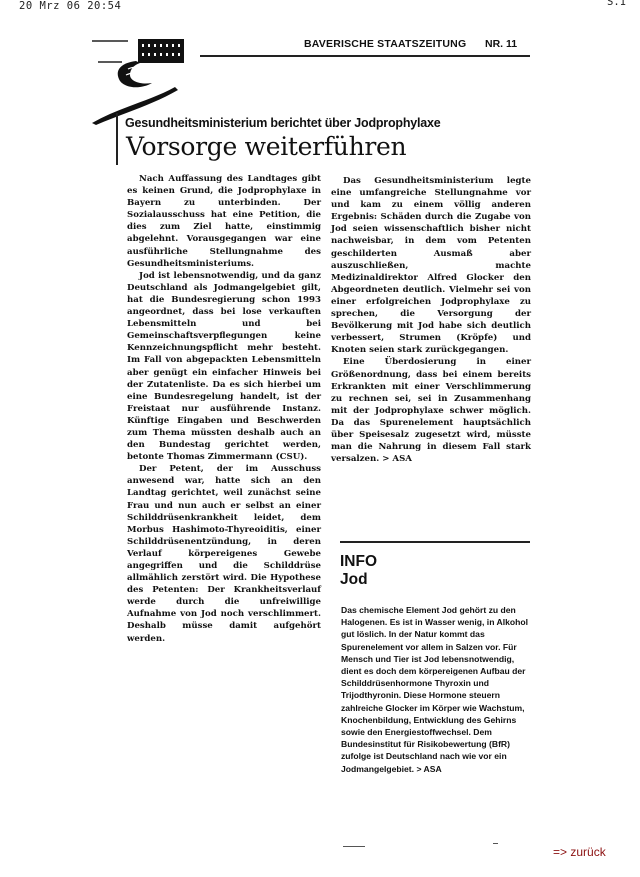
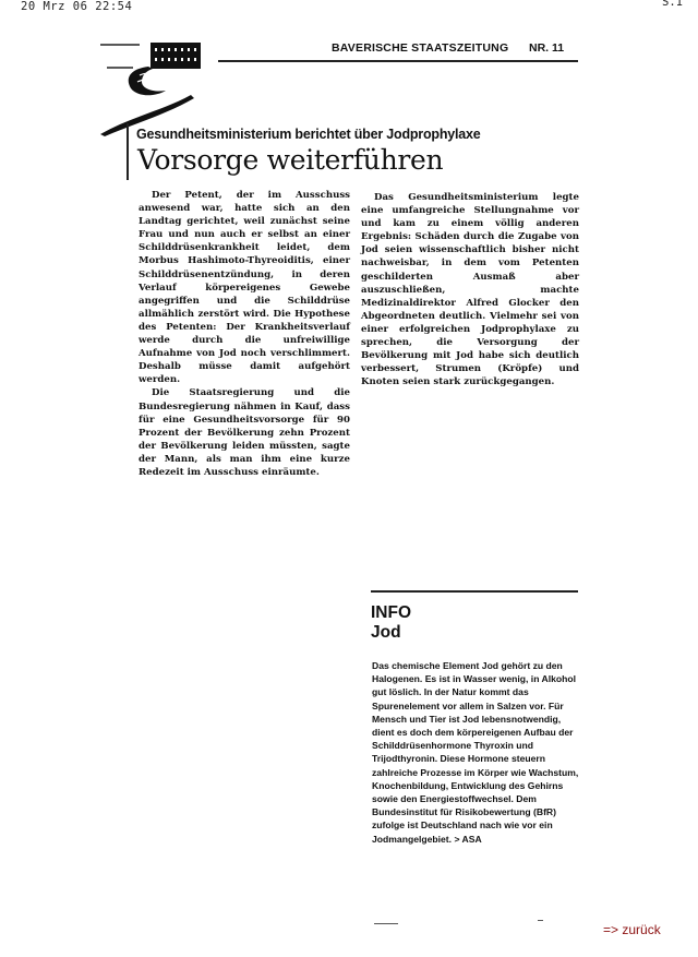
- 20 Mrz 06 20:54
+ 20 Mrz 06 22:54
  S.1
  BAVERISCHE STAATSZEITUNG
  NR. 11
  Gesundheitsministerium berichtet über Jodprophylaxe
  Vorsorge weiterführen
- Nach Auffassung des Landtages gibt es keinen Grund, die Jodprophylaxe in Bayern zu unterbinden. Der Sozialausschuss hat eine Petition, die dies zum Ziel hatte, einstimmig abgelehnt. Vorausgegangen war eine ausführliche Stellungnahme des Gesundheitsministeriums.
- Jod ist lebensnotwendig, und da ganz Deutschland als Jodmangelgebiet gilt, hat die Bundesregierung schon 1993 angeordnet, dass bei lose verkauften Lebensmitteln und bei Gemeinschaftsverpflegungen keine Kennzeichnungspflicht mehr besteht. Im Fall von abgepackten Lebensmitteln aber genügt ein einfacher Hinweis bei der Zutatenliste. Da es sich hierbei um eine Bundesregelung handelt, ist der Freistaat nur ausführende Instanz. Künftige Eingaben und Beschwerden zum Thema müssten deshalb auch an den Bundestag gerichtet werden, betonte Thomas Zimmermann (CSU).
  Der Petent, der im Ausschuss anwesend war, hatte sich an den Landtag gerichtet, weil zunächst seine Frau und nun auch er selbst an einer Schilddrüsenkrankheit leidet, dem Morbus Hashimoto-Thyreoiditis, einer Schilddrüsenentzündung, in deren Verlauf körpereigenes Gewebe angegriffen und die Schilddrüse allmählich zerstört wird. Die Hypothese des Petenten: Der Krankheitsverlauf werde durch die unfreiwillige Aufnahme von Jod noch verschlimmert. Deshalb müsse damit aufgehört werden.
+ Die Staatsregierung und die Bundesregierung nähmen in Kauf, dass für eine Gesundheitsvorsorge für 90 Prozent der Bevölkerung zehn Prozent der Bevölkerung leiden müssten, sagte der Mann, als man ihm eine kurze Redezeit im Ausschuss einräumte.
  Das Gesundheitsministerium legte eine umfangreiche Stellungnahme vor und kam zu einem völlig anderen Ergebnis: Schäden durch die Zugabe von Jod seien wissenschaftlich bisher nicht nachweisbar, in dem vom Petenten geschilderten Ausmaß aber auszuschließen, machte Medizinaldirektor Alfred Glocker den Abgeordneten deutlich. Vielmehr sei von einer erfolgreichen Jodprophylaxe zu sprechen, die Versorgung der Bevölkerung mit Jod habe sich deutlich verbessert, Strumen (Kröpfe) und Knoten seien stark zurückgegangen.
- Eine Überdosierung in einer Größenordnung, dass bei einem bereits Erkrankten mit einer Verschlimmerung zu rechnen sei, sei in Zusammenhang mit der Jodprophylaxe schwer möglich. Da das Spurenelement hauptsächlich über Speisesalz zugesetzt wird, müsste man die Nahrung in diesem Fall stark versalzen. > ASA
  INFO
  Jod
- Das chemische Element Jod gehört zu den Halogenen. Es ist in Wasser wenig, in Alkohol gut löslich. In der Natur kommt das Spurenelement vor allem in Salzen vor. Für Mensch und Tier ist Jod lebensnotwendig, dient es doch dem körpereigenen Aufbau der Schilddrüsenhormone Thyroxin und Trijodthyronin. Diese Hormone steuern zahlreiche Glocker im Körper wie Wachstum, Knochenbildung, Entwicklung des Gehirns sowie den Energiestoffwechsel. Dem Bundesinstitut für Risikobewertung (BfR) zufolge ist Deutschland nach wie vor ein Jodmangelgebiet. > ASA
+ Das chemische Element Jod gehört zu den Halogenen. Es ist in Wasser wenig, in Alkohol gut löslich. In der Natur kommt das Spurenelement vor allem in Salzen vor. Für Mensch und Tier ist Jod lebensnotwendig, dient es doch dem körpereigenen Aufbau der Schilddrüsenhormone Thyroxin und Trijodthyronin. Diese Hormone steuern zahlreiche Prozesse im Körper wie Wachstum, Knochenbildung, Entwicklung des Gehirns sowie den Energiestoffwechsel. Dem Bundesinstitut für Risikobewertung (BfR) zufolge ist Deutschland nach wie vor ein Jodmangelgebiet. > ASA
  => zurück
